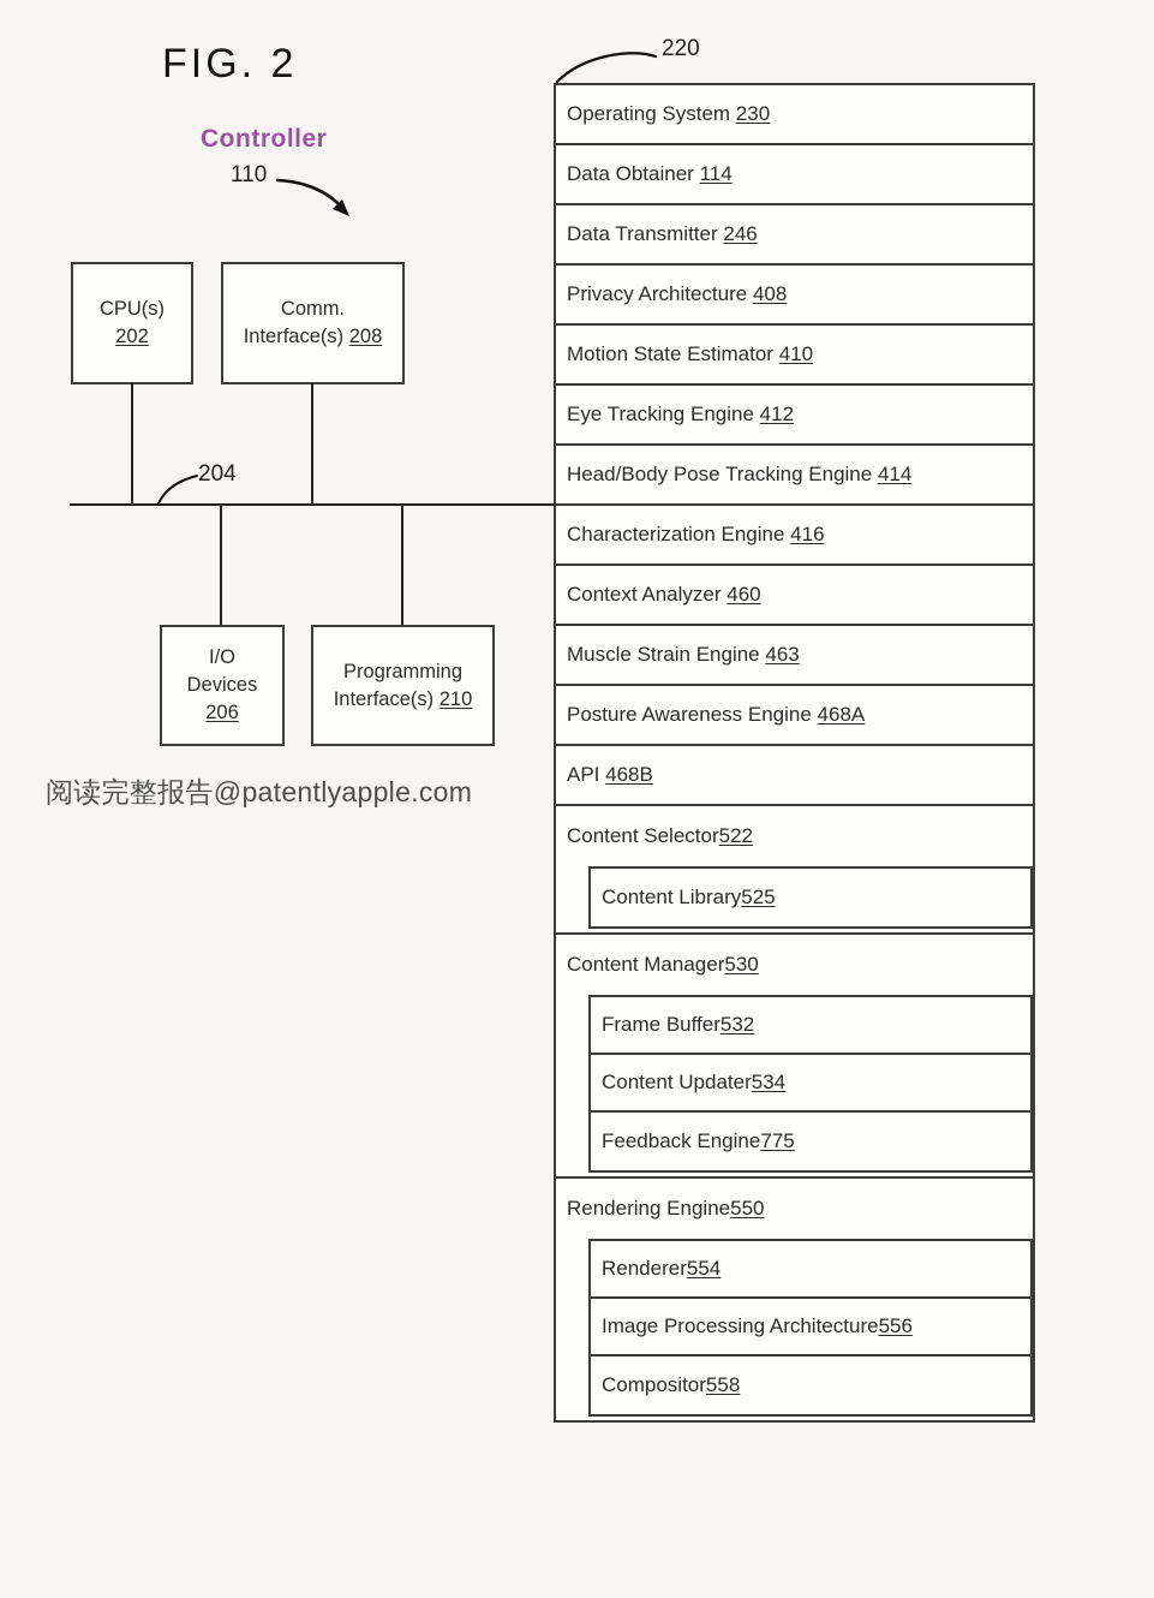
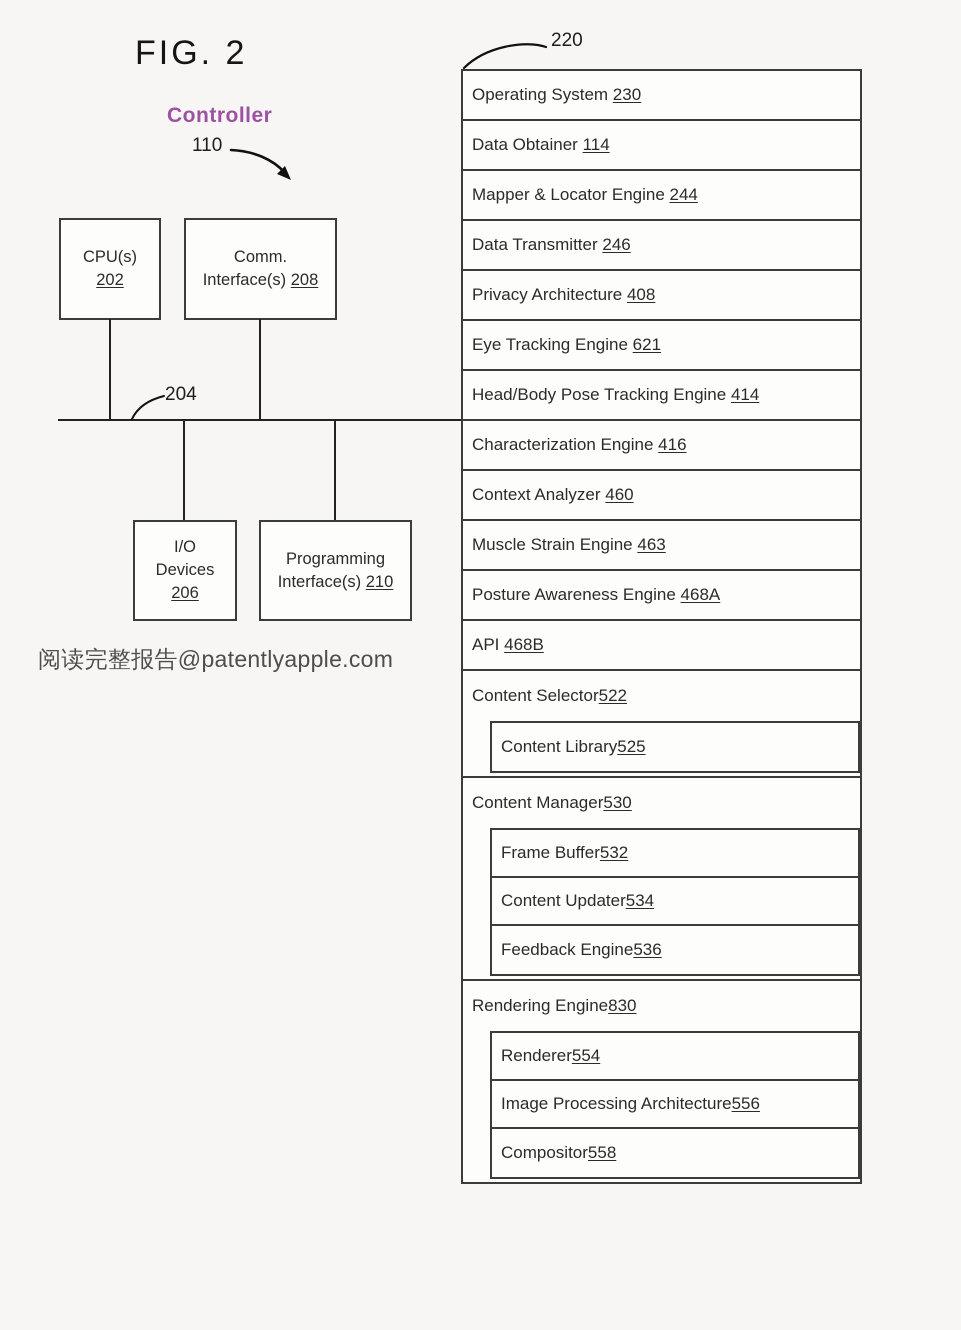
  FIG. 2
  Controller
  110
  220
  CPU(s)
  202
  Comm.
  Interface(s) 208
  I/O
  Devices
  206
  Programming
  Interface(s) 210
  204
  阅读完整报告@patentlyapple.com
  Operating System 230
  Data Obtainer 114
+ Mapper & Locator Engine 244
  Data Transmitter 246
  Privacy Architecture 408
- Motion State Estimator 410
- Eye Tracking Engine 412
+ Eye Tracking Engine 621
  Head/Body Pose Tracking Engine 414
  Characterization Engine 416
  Context Analyzer 460
  Muscle Strain Engine 463
  Posture Awareness Engine 468A
  API 468B
  Content Selector
  522
  Content Library
  525
  Content Manager
  530
  Frame Buffer
  532
  Content Updater
  534
  Feedback Engine
- 775
+ 536
  Rendering Engine
- 550
+ 830
  Renderer
  554
  Image Processing Architecture
  556
  Compositor
  558
